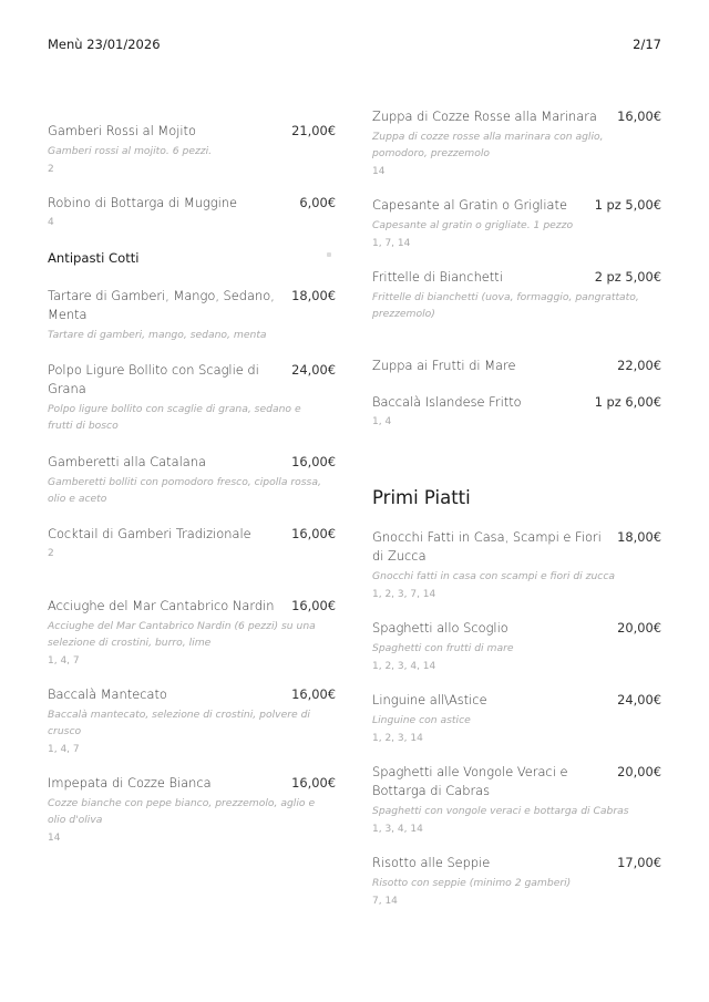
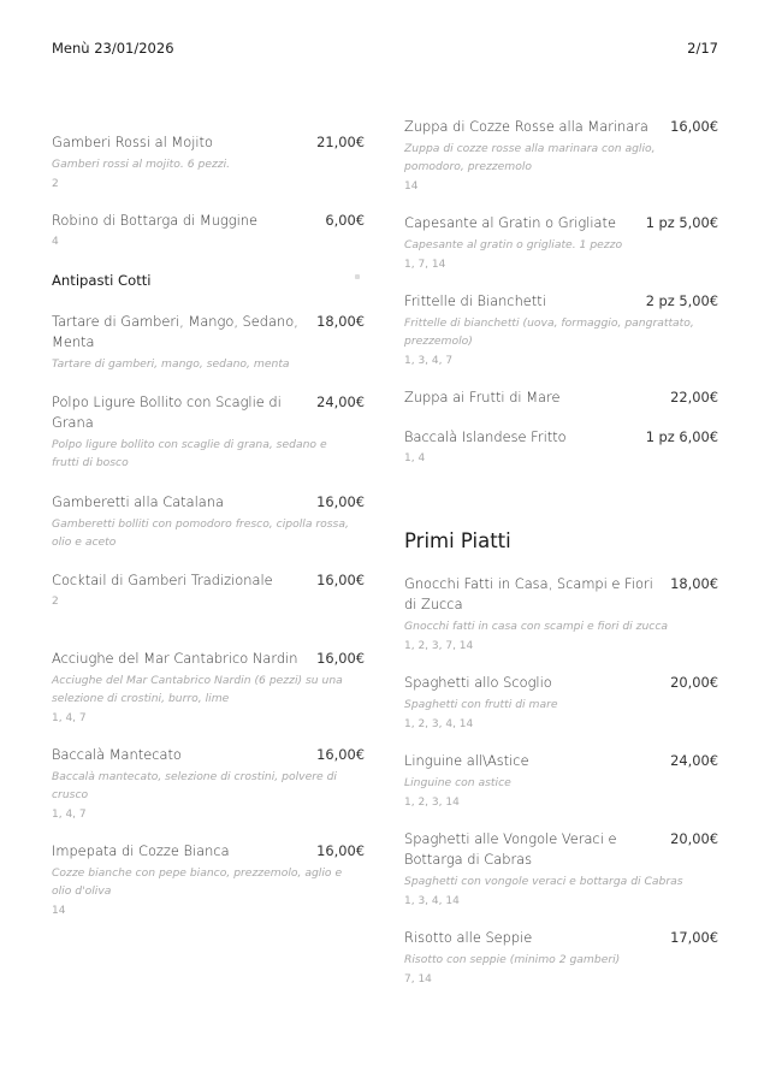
  Menù 23/01/2026
  2/17
  Gamberi Rossi al Mojito
  21,00€
  Gamberi rossi al mojito. 6 pezzi.
  2
  Robino di Bottarga di Muggine
  6,00€
  4
  Antipasti Cotti
  Tartare di Gamberi, Mango, Sedano, Menta
  18,00€
  Tartare di gamberi, mango, sedano, menta
  Polpo Ligure Bollito con Scaglie di Grana
  24,00€
  Polpo ligure bollito con scaglie di grana, sedano e frutti di bosco
  Gamberetti alla Catalana
  16,00€
  Gamberetti bolliti con pomodoro fresco, cipolla rossa, olio e aceto
  Cocktail di Gamberi Tradizionale
  16,00€
  2
  Acciughe del Mar Cantabrico Nardin
  16,00€
  Acciughe del Mar Cantabrico Nardin (6 pezzi) su una selezione di crostini, burro, lime
  1, 4, 7
  Baccalà Mantecato
  16,00€
  Baccalà mantecato, selezione di crostini, polvere di crusco
  1, 4, 7
  Impepata di Cozze Bianca
  16,00€
  Cozze bianche con pepe bianco, prezzemolo, aglio e olio d'oliva
  14
  Zuppa di Cozze Rosse alla Marinara
  16,00€
  Zuppa di cozze rosse alla marinara con aglio, pomodoro, prezzemolo
  14
  Capesante al Gratin o Grigliate
  1 pz 5,00€
  Capesante al gratin o grigliate. 1 pezzo
  1, 7, 14
  Frittelle di Bianchetti
  2 pz 5,00€
  Frittelle di bianchetti (uova, formaggio, pangrattato, prezzemolo)
+ 1, 3, 4, 7
  Zuppa ai Frutti di Mare
  22,00€
  Baccalà Islandese Fritto
  1 pz 6,00€
  1, 4
  Primi Piatti
  Gnocchi Fatti in Casa, Scampi e Fiori di Zucca
  18,00€
  Gnocchi fatti in casa con scampi e fiori di zucca
  1, 2, 3, 7, 14
  Spaghetti allo Scoglio
  20,00€
  Spaghetti con frutti di mare
  1, 2, 3, 4, 14
  Linguine all\Astice
  24,00€
  Linguine con astice
  1, 2, 3, 14
  Spaghetti alle Vongole Veraci e Bottarga di Cabras
  20,00€
  Spaghetti con vongole veraci e bottarga di Cabras
  1, 3, 4, 14
  Risotto alle Seppie
  17,00€
  Risotto con seppie (minimo 2 gamberi)
  7, 14
